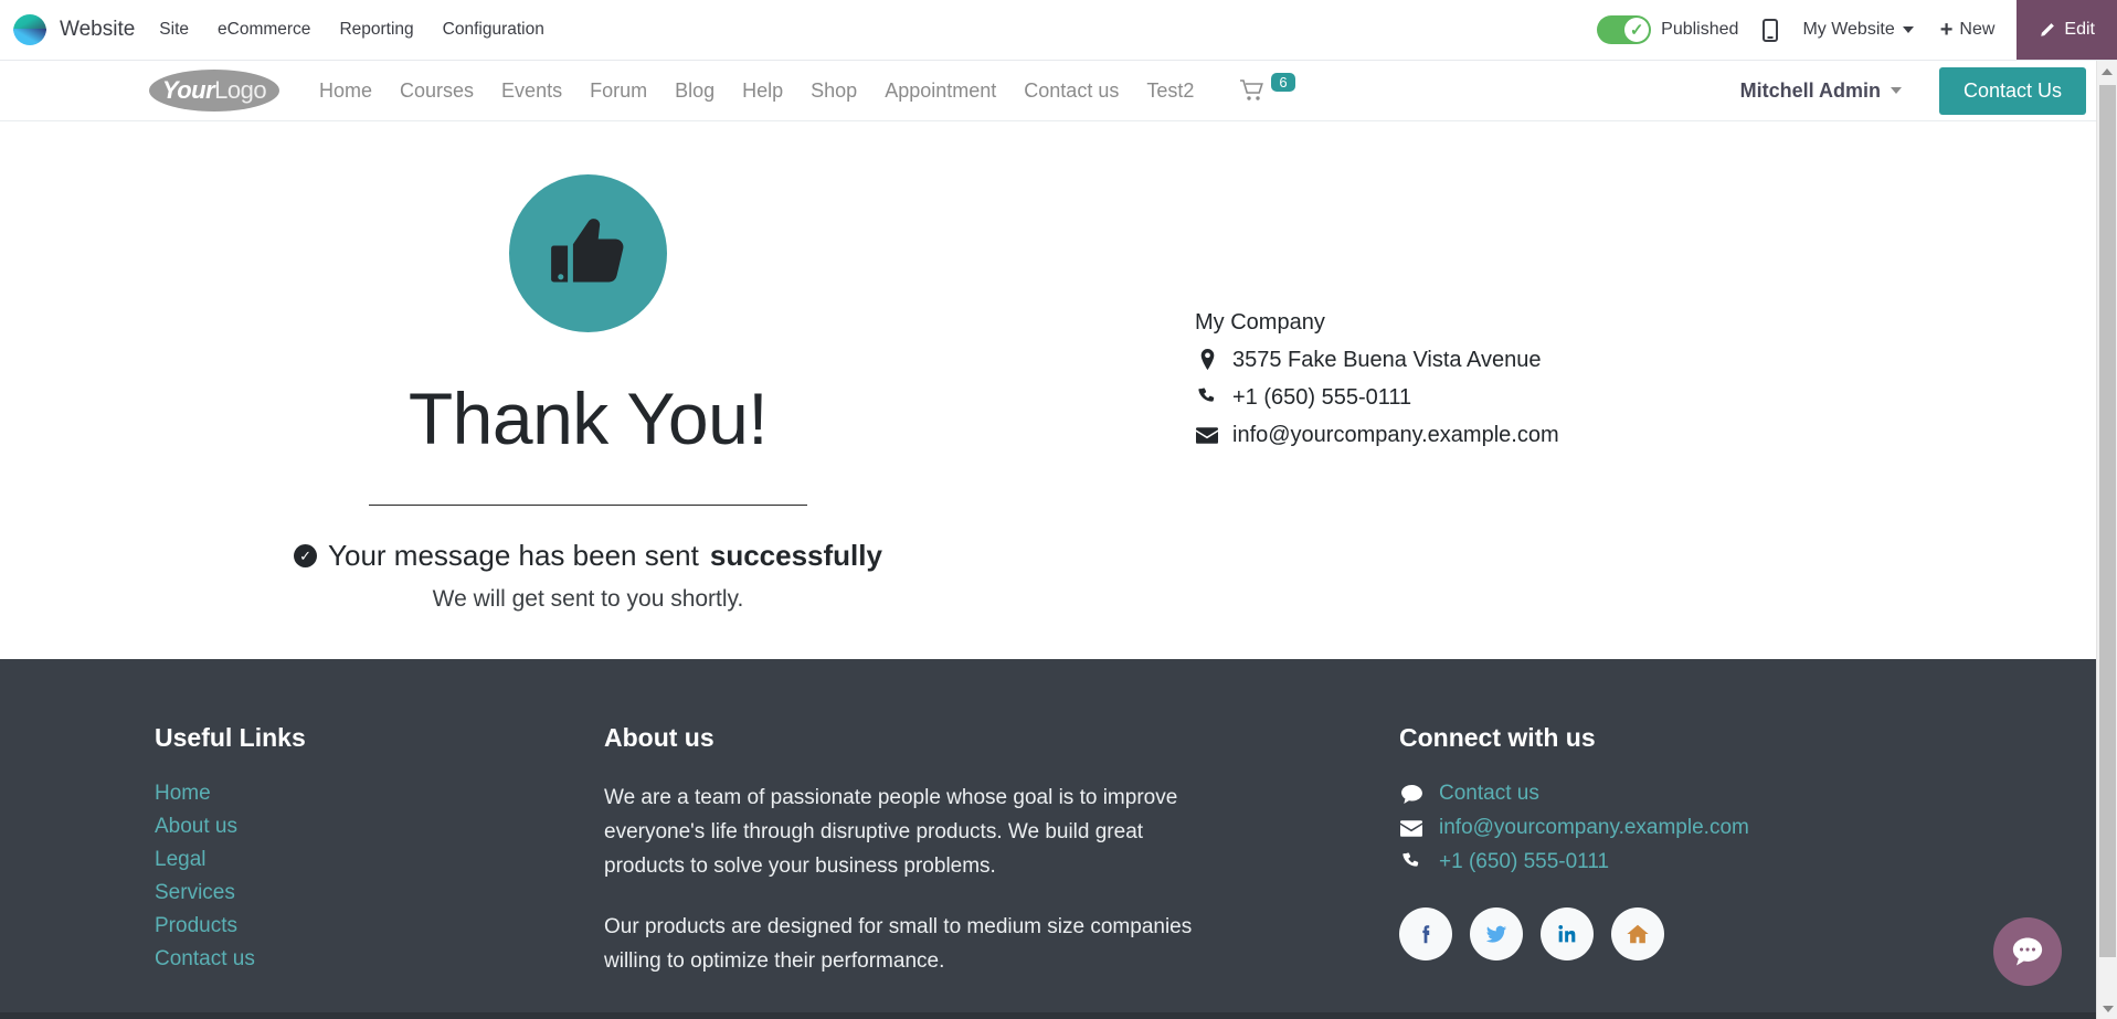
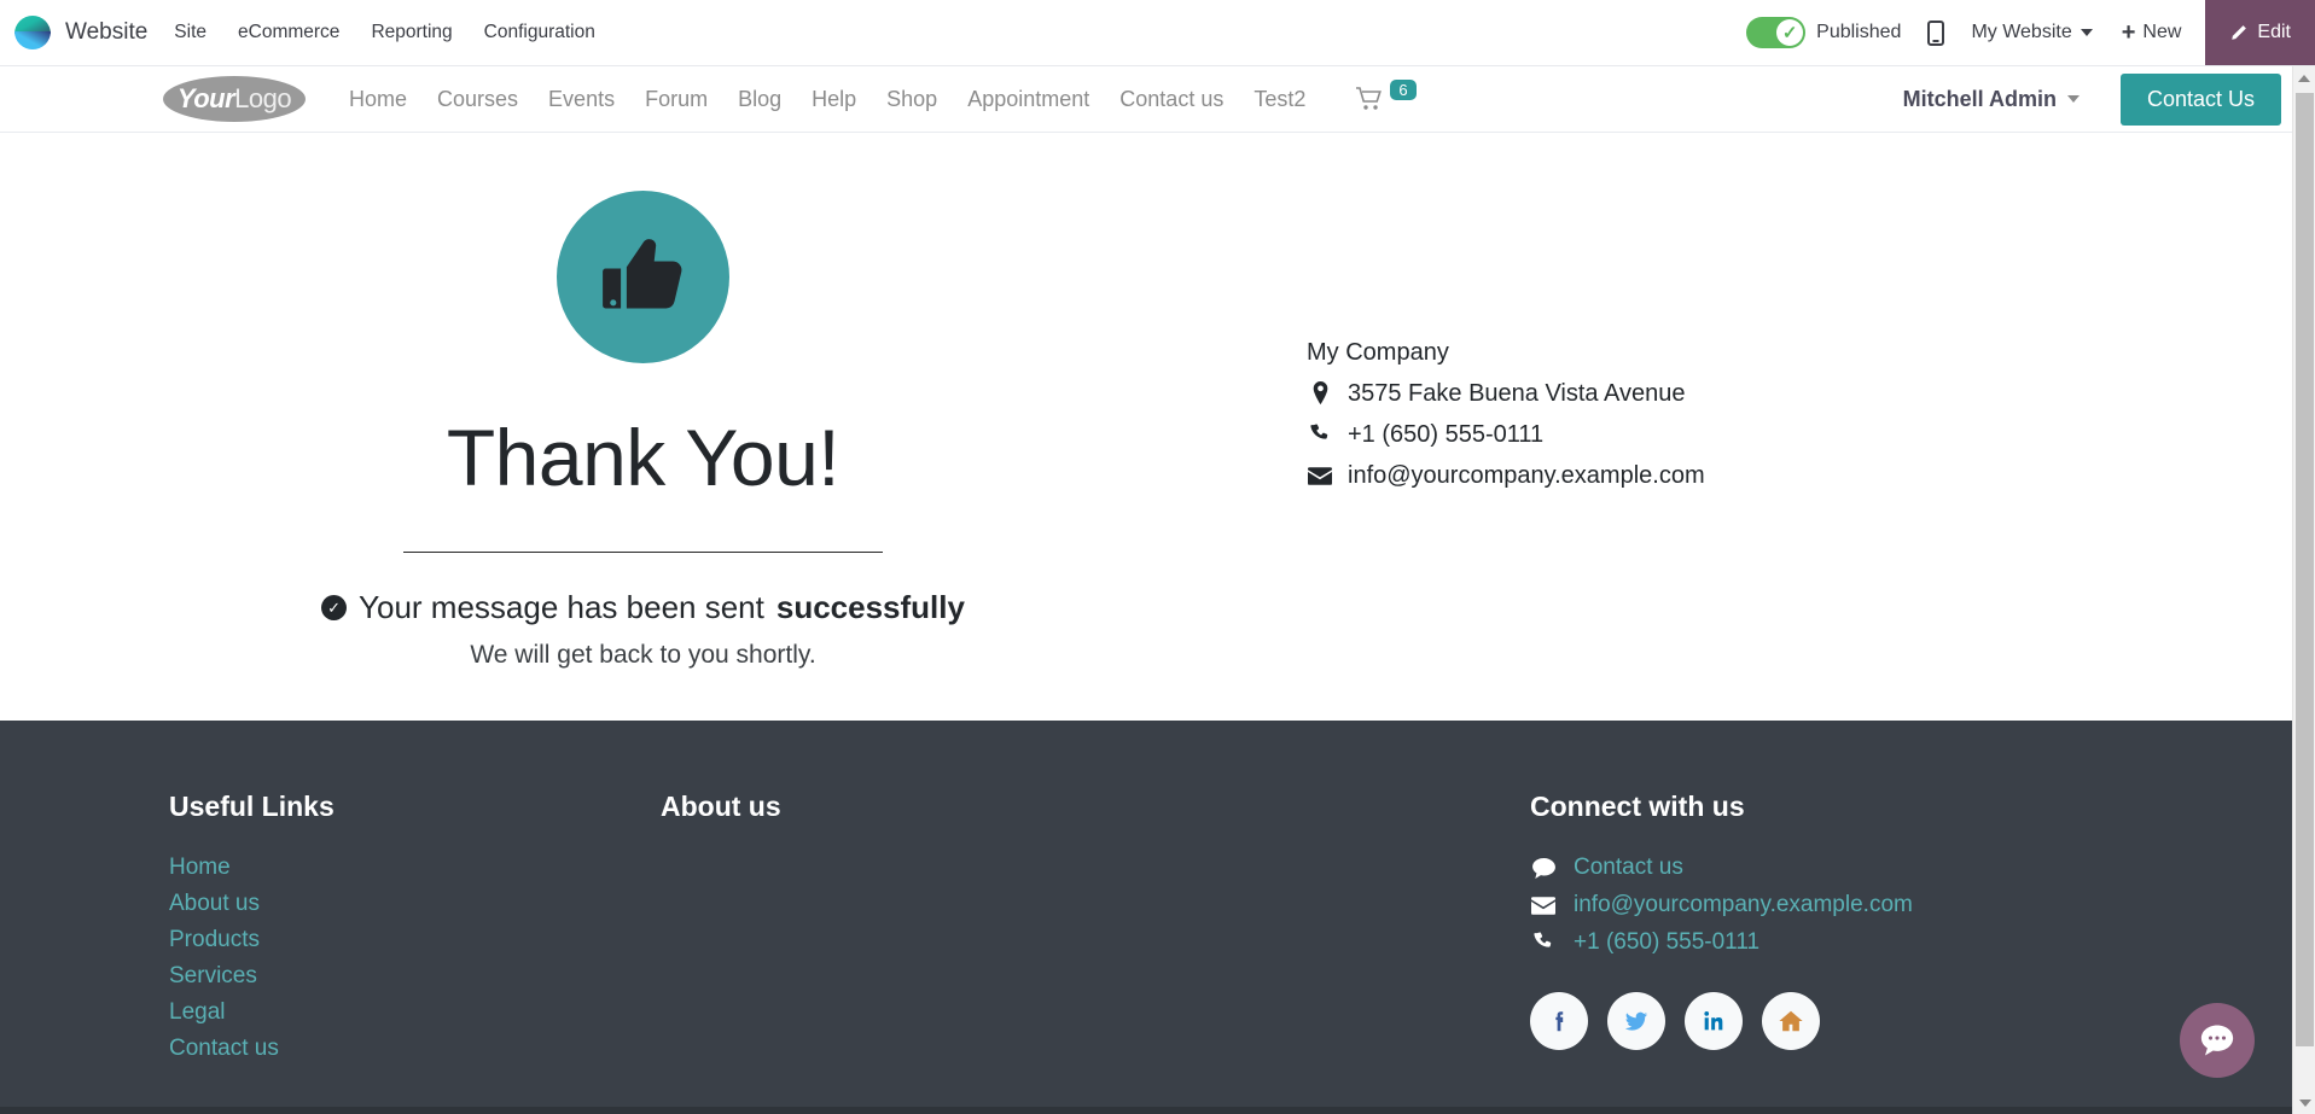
  Website
  Site
  eCommerce
  Reporting
  Configuration
  ✓
  Published
  My Website
  +
  New
  Edit
  Your
  Logo
  Home
  Courses
  Events
  Forum
  Blog
  Help
  Shop
  Appointment
  Contact us
  Test2
  6
  Mitchell Admin
  Contact Us
  Thank You!
  ✓
  Your message has been sent
  successfully
- We will get sent to you shortly.
+ We will get back to you shortly.
  My Company
  3575 Fake Buena Vista Avenue
  +1 (650) 555-0111
  info@yourcompany.example.com
  Useful Links
  Home
  About us
- Legal
+ Products
  Services
- Products
+ Legal
  Contact us
  About us
- We are a team of passionate people whose goal is to improve everyone's life through disruptive products. We build great products to solve your business problems.
- Our products are designed for small to medium size companies willing to optimize their performance.
  Connect with us
  Contact us
  info@yourcompany.example.com
  +1 (650) 555-0111
